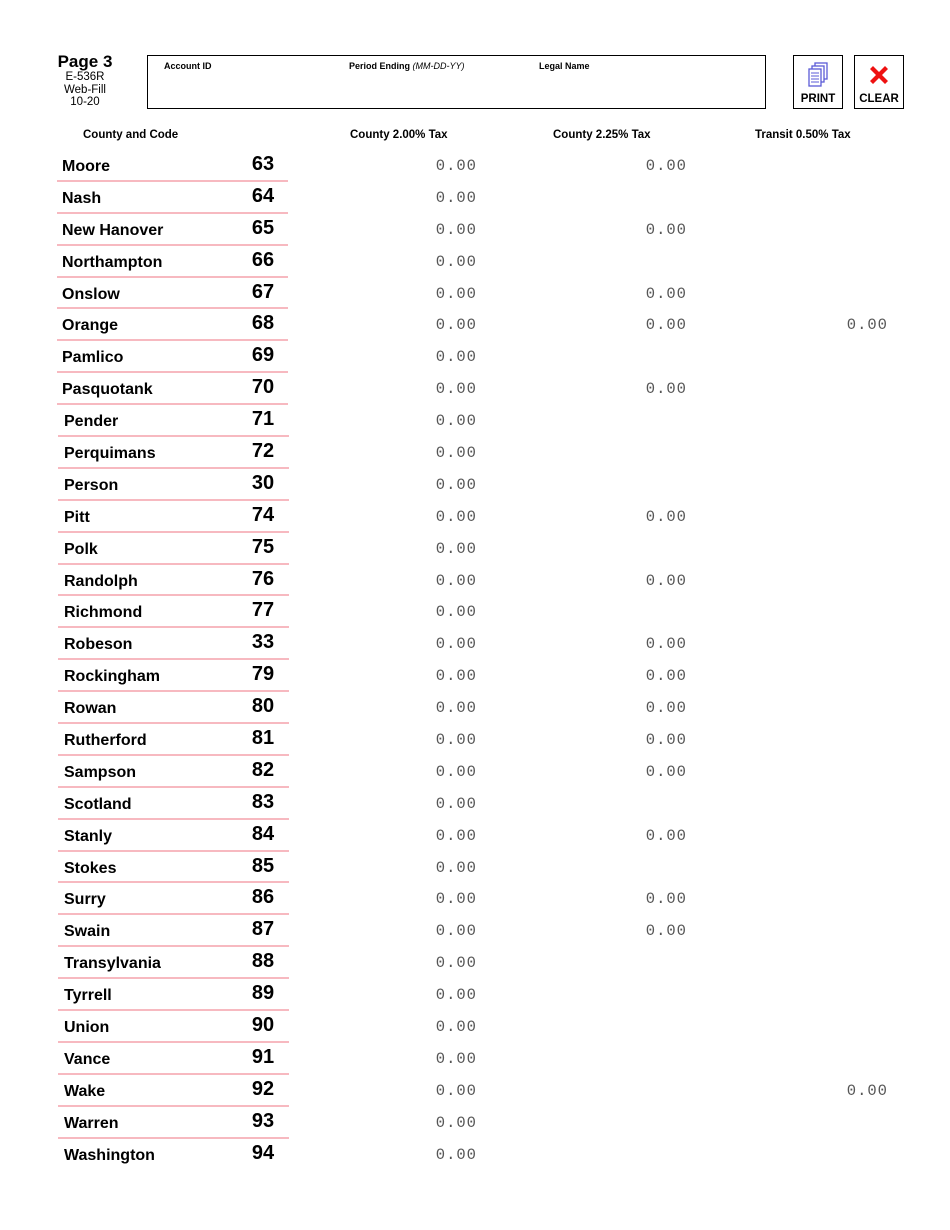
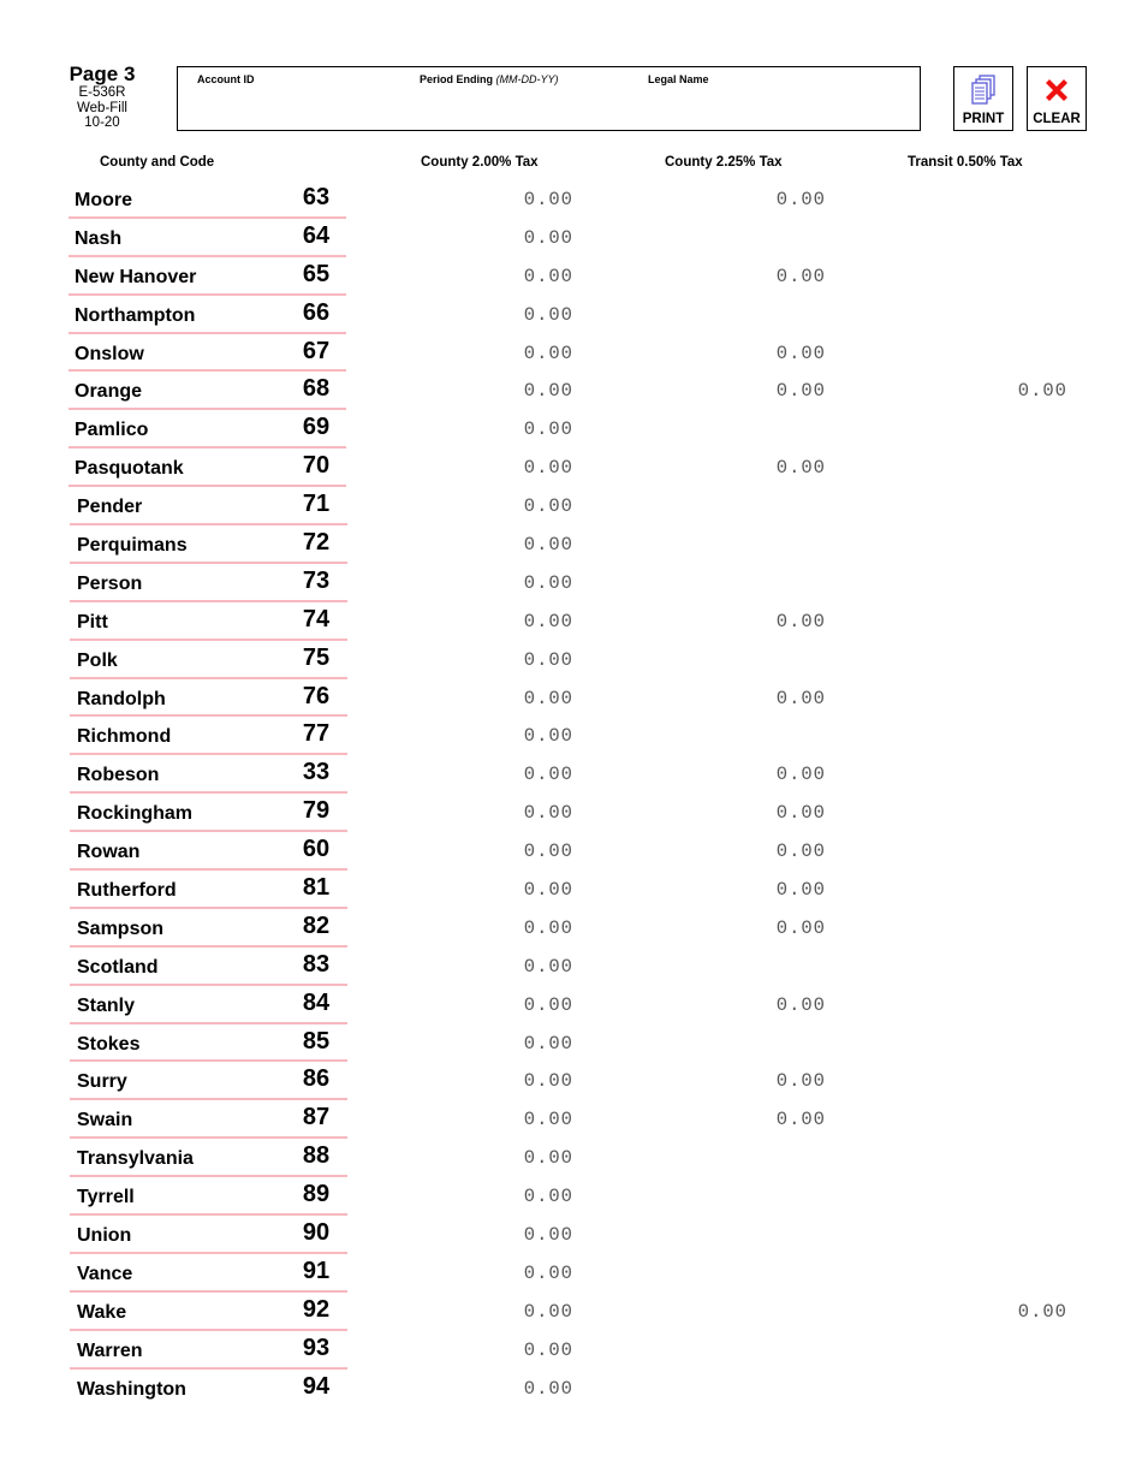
  Page 3
  E-536R
  Web-Fill
  10-20
  Account ID
  Period Ending (MM-DD-YY)
  Legal Name
  PRINT
  CLEAR
  County and Code
  County 2.00% Tax
  County 2.25% Tax
  Transit 0.50% Tax
  Moore
  63
  0.00
  0.00
  Nash
  64
  0.00
  New Hanover
  65
  0.00
  0.00
  Northampton
  66
  0.00
  Onslow
  67
  0.00
  0.00
  Orange
  68
  0.00
  0.00
  0.00
  Pamlico
  69
  0.00
  Pasquotank
  70
  0.00
  0.00
  Pender
  71
  0.00
  Perquimans
  72
  0.00
  Person
- 30
+ 73
  0.00
  Pitt
  74
  0.00
  0.00
  Polk
  75
  0.00
  Randolph
  76
  0.00
  0.00
  Richmond
  77
  0.00
  Robeson
  33
  0.00
  0.00
  Rockingham
  79
  0.00
  0.00
  Rowan
- 80
+ 60
  0.00
  0.00
  Rutherford
  81
  0.00
  0.00
  Sampson
  82
  0.00
  0.00
  Scotland
  83
  0.00
  Stanly
  84
  0.00
  0.00
  Stokes
  85
  0.00
  Surry
  86
  0.00
  0.00
  Swain
  87
  0.00
  0.00
  Transylvania
  88
  0.00
  Tyrrell
  89
  0.00
  Union
  90
  0.00
  Vance
  91
  0.00
  Wake
  92
  0.00
  0.00
  Warren
  93
  0.00
  Washington
  94
  0.00
